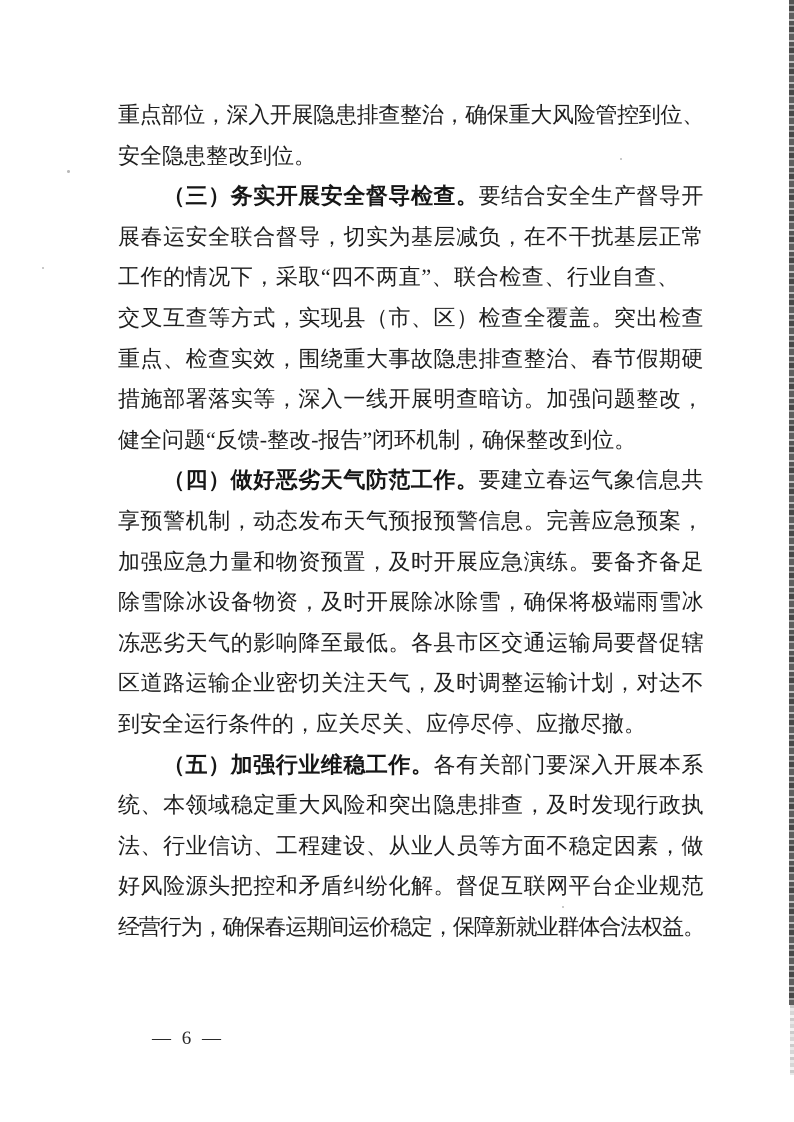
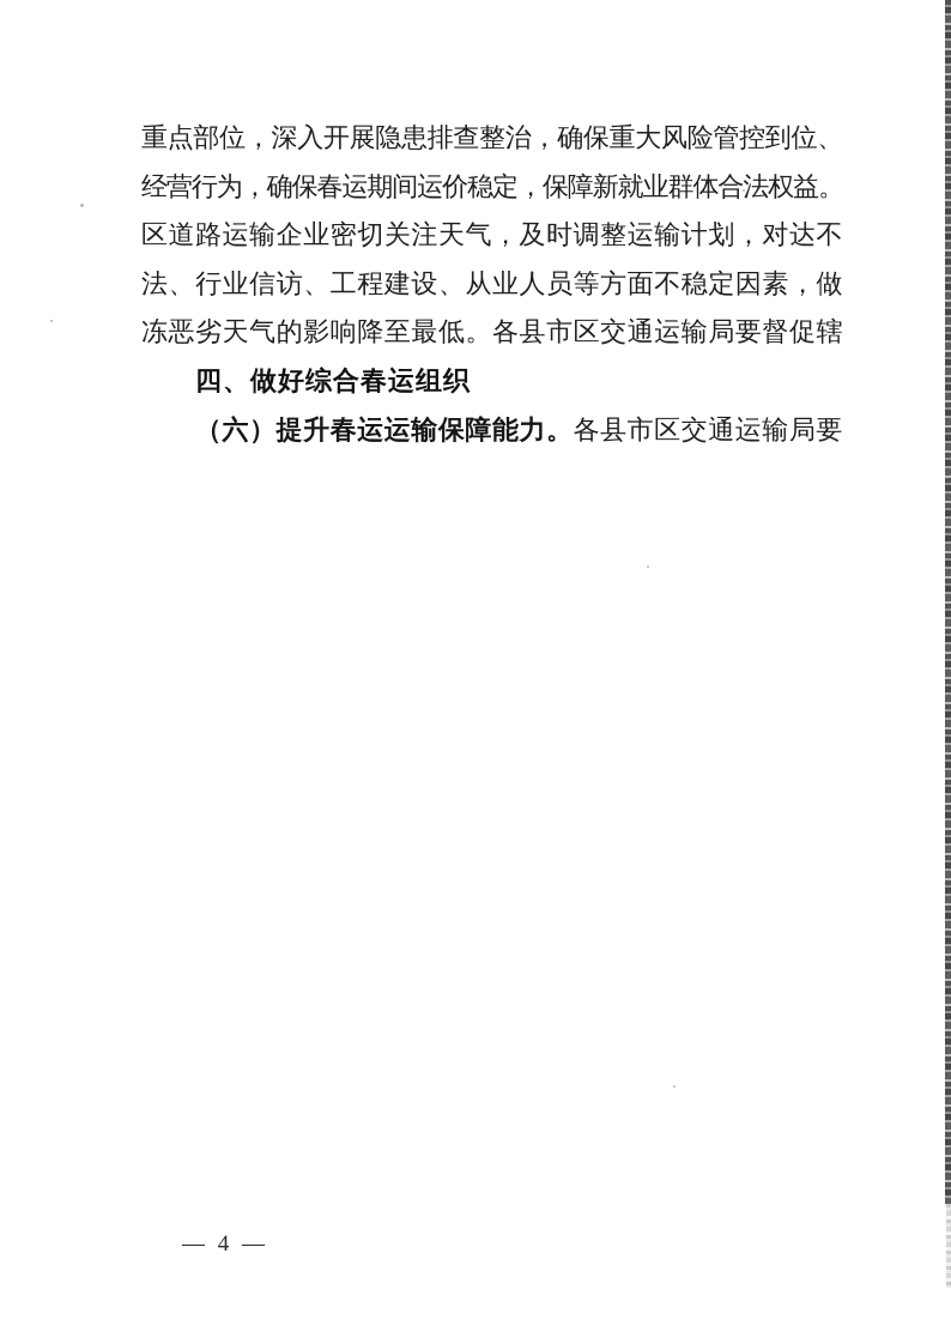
  重点部位，深入开展隐患排查整治，确保重大风险管控到位、
- 安全隐患整改到位。
- （三）务实开展安全督导检查。要结合安全生产督导开
- 展春运安全联合督导，切实为基层减负，在不干扰基层正常
- 工作的情况下，采取“四不两直”、联合检查、行业自查、
- 交叉互查等方式，实现县（市、区）检查全覆盖。突出检查
- 重点、检查实效，围绕重大事故隐患排查整治、春节假期硬
- 措施部署落实等，深入一线开展明查暗访。加强问题整改，
- 健全问题“反馈-整改-报告”闭环机制，确保整改到位。
- （四）做好恶劣天气防范工作。要建立春运气象信息共
- 享预警机制，动态发布天气预报预警信息。完善应急预案，
- 加强应急力量和物资预置，及时开展应急演练。要备齐备足
- 除雪除冰设备物资，及时开展除冰除雪，确保将极端雨雪冰
- 冻恶劣天气的影响降至最低。各县市区交通运输局要督促辖
+ 经营行为，确保春运期间运价稳定，保障新就业群体合法权益。
  区道路运输企业密切关注天气，及时调整运输计划，对达不
- 到安全运行条件的，应关尽关、应停尽停、应撤尽撤。
- （五）加强行业维稳工作。各有关部门要深入开展本系
- 统、本领域稳定重大风险和突出隐患排查，及时发现行政执
  法、行业信访、工程建设、从业人员等方面不稳定因素，做
- 好风险源头把控和矛盾纠纷化解。督促互联网平台企业规范
- 经营行为，确保春运期间运价稳定，保障新就业群体合法权益。
+ 冻恶劣天气的影响降至最低。各县市区交通运输局要督促辖
+ 四、做好综合春运组织
+ （六）提升春运运输保障能力。各县市区交通运输局要
- — 6 —
+ — 4 —
